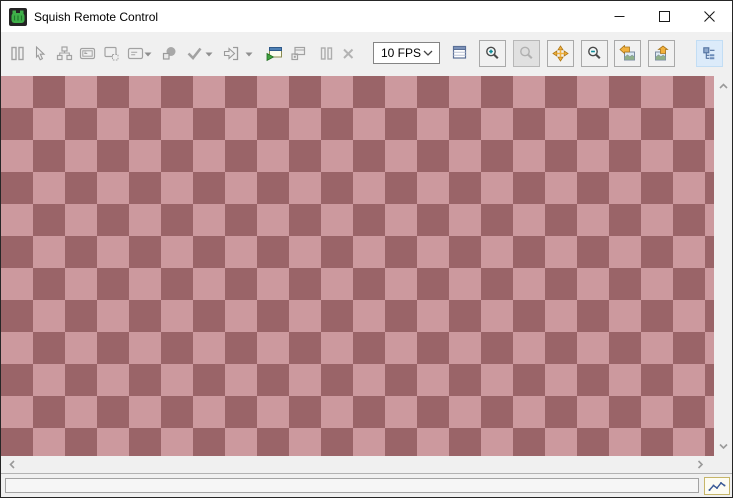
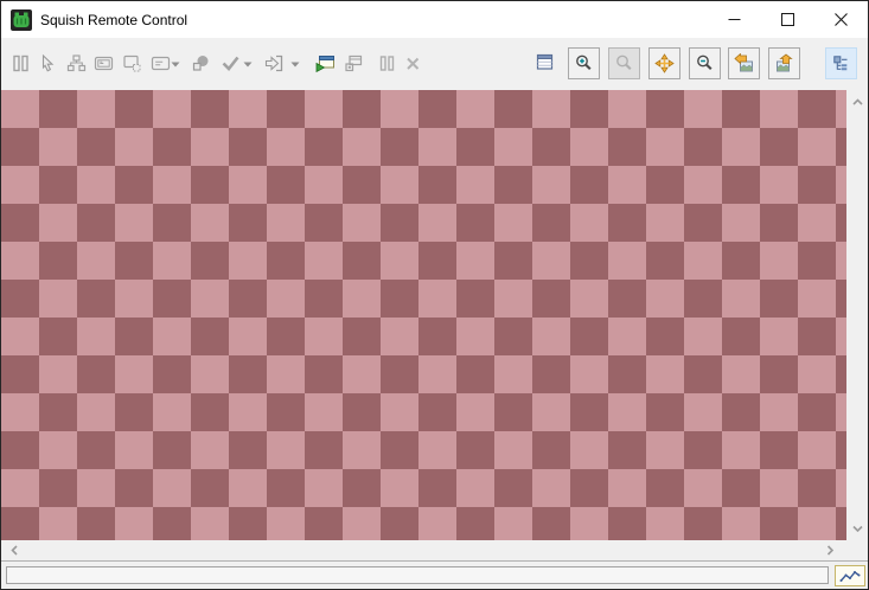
  Squish Remote Control
- 10 FPS
